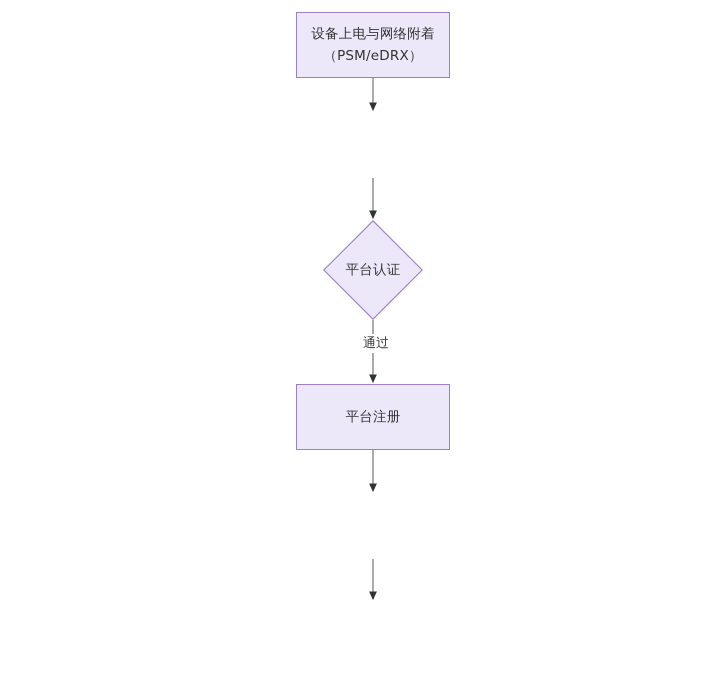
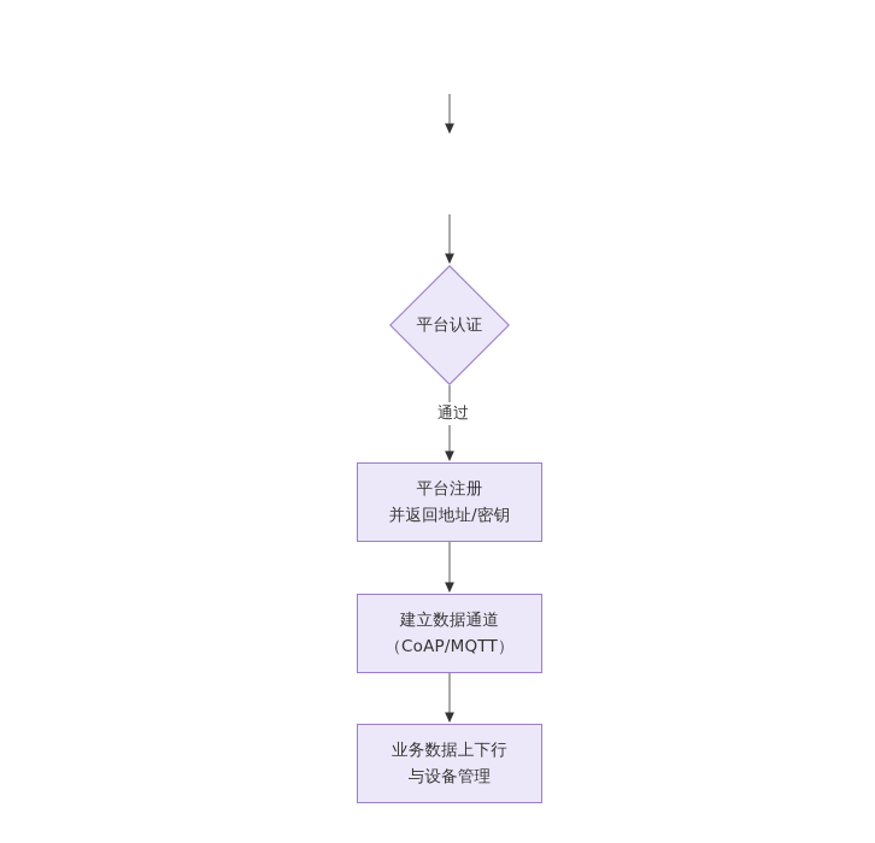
- 设备上电与网络附着
- （PSM/eDRX）
  平台认证
  通过
  平台注册
+ 并返回地址/密钥
+ 建立数据通道
+ （CoAP/MQTT）
+ 业务数据上下行
+ 与设备管理
